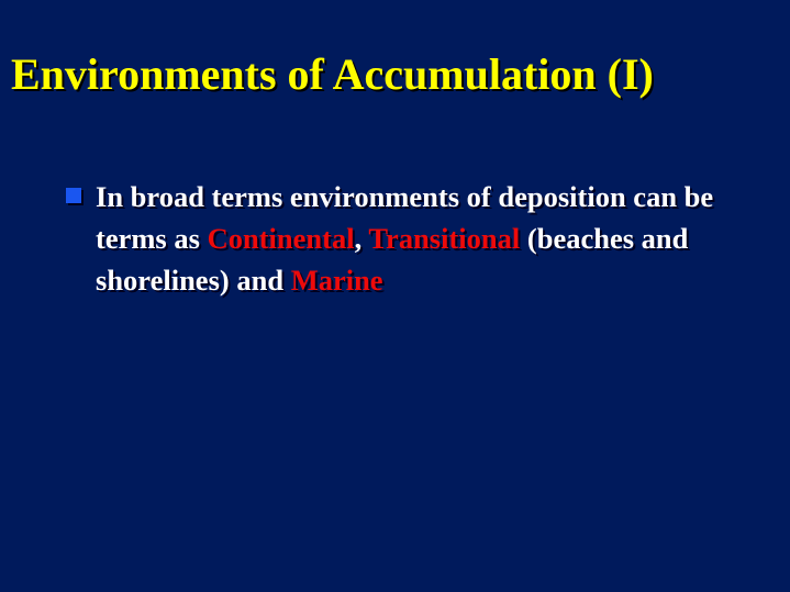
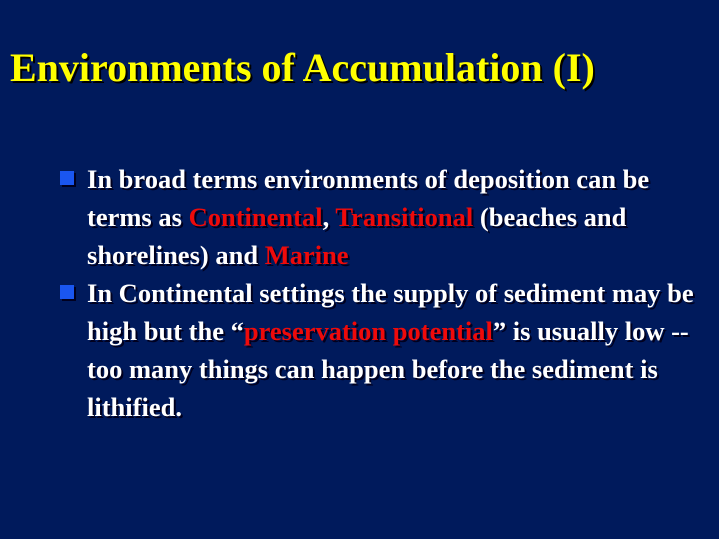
  Environments of Accumulation (I)
  In broad terms environments of deposition can be terms as Continental, Transitional (beaches and shorelines) and Marine
+ In Continental settings the supply of sediment may be high but the “preservation potential” is usually low -- too many things can happen before the sediment is lithified.
